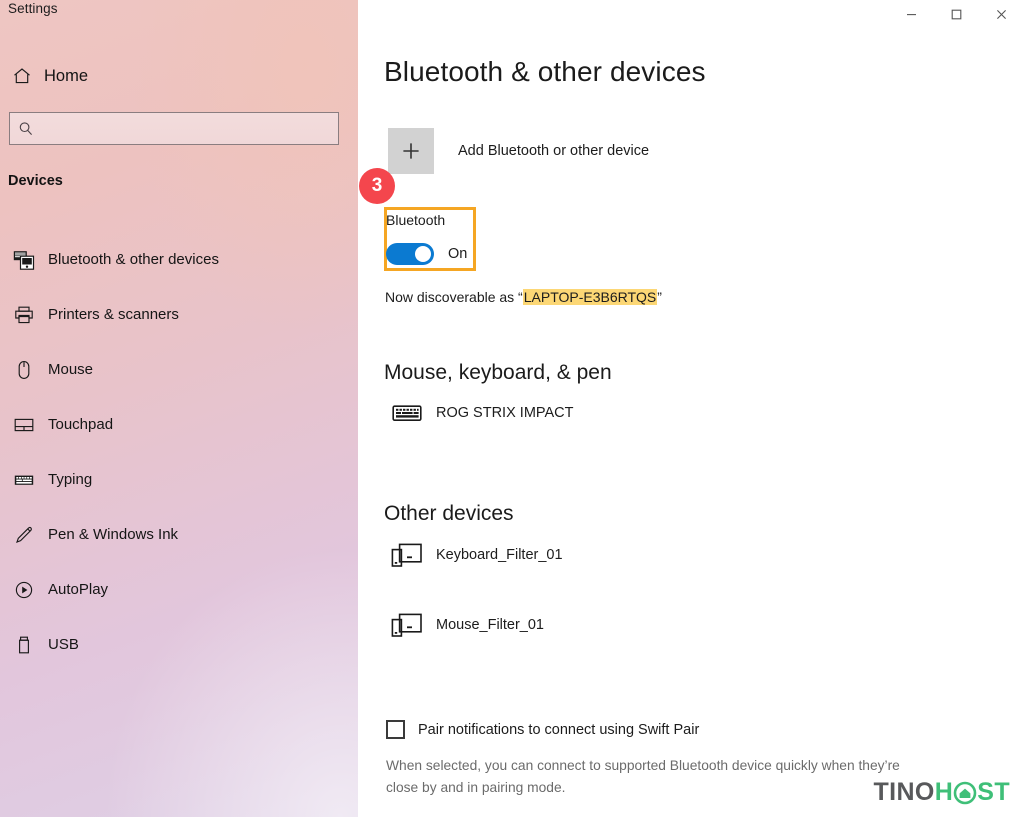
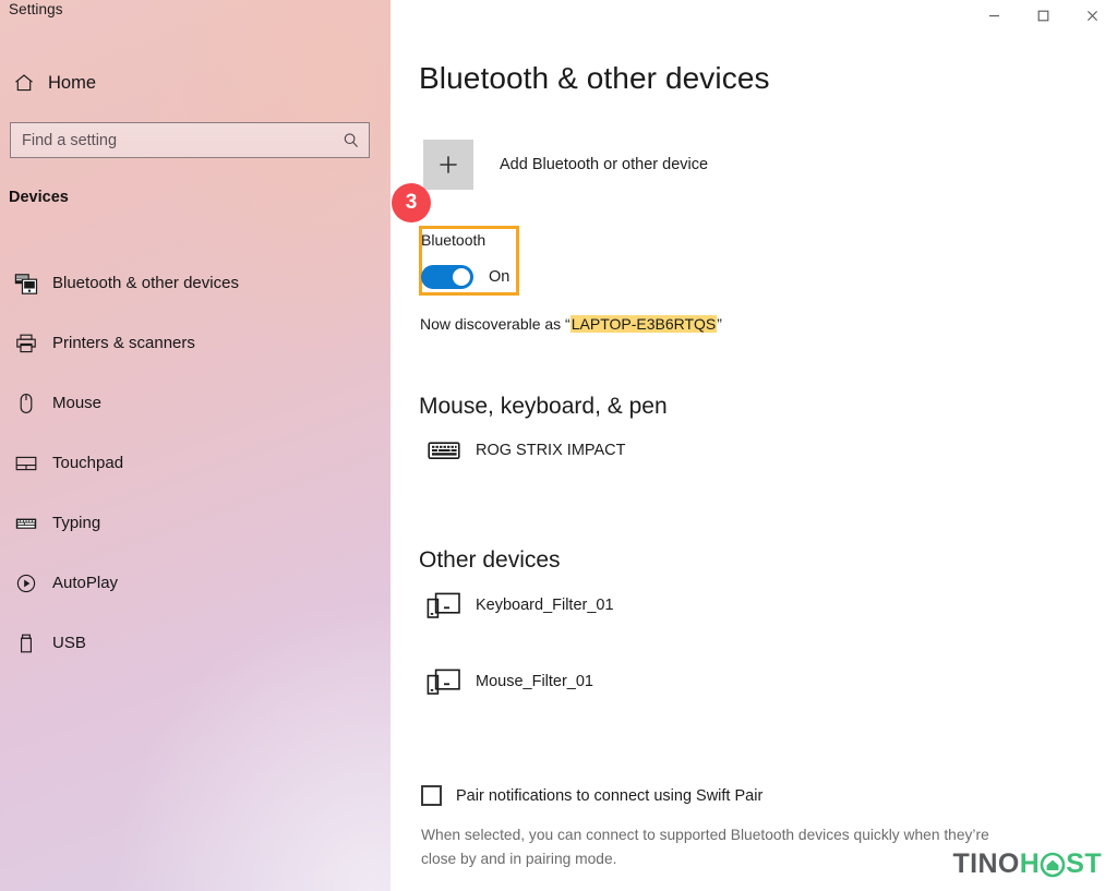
  Settings
  Home
+ Find a setting
  Devices
  Bluetooth & other devices
  Printers & scanners
  Mouse
  Touchpad
  Typing
- Pen & Windows Ink
  AutoPlay
  USB
  Bluetooth & other devices
  Add Bluetooth or other device
  3
  Bluetooth
  On
  Now discoverable as “LAPTOP-E3B6RTQS”
  Mouse, keyboard, & pen
  ROG STRIX IMPACT
  Other devices
  Keyboard_Filter_01
  Mouse_Filter_01
  Pair notifications to connect using Swift Pair
- When selected, you can connect to supported Bluetooth device quickly when they’re close by and in pairing mode.
+ When selected, you can connect to supported Bluetooth devices quickly when they’re close by and in pairing mode.
  TINO
  H
  ST
